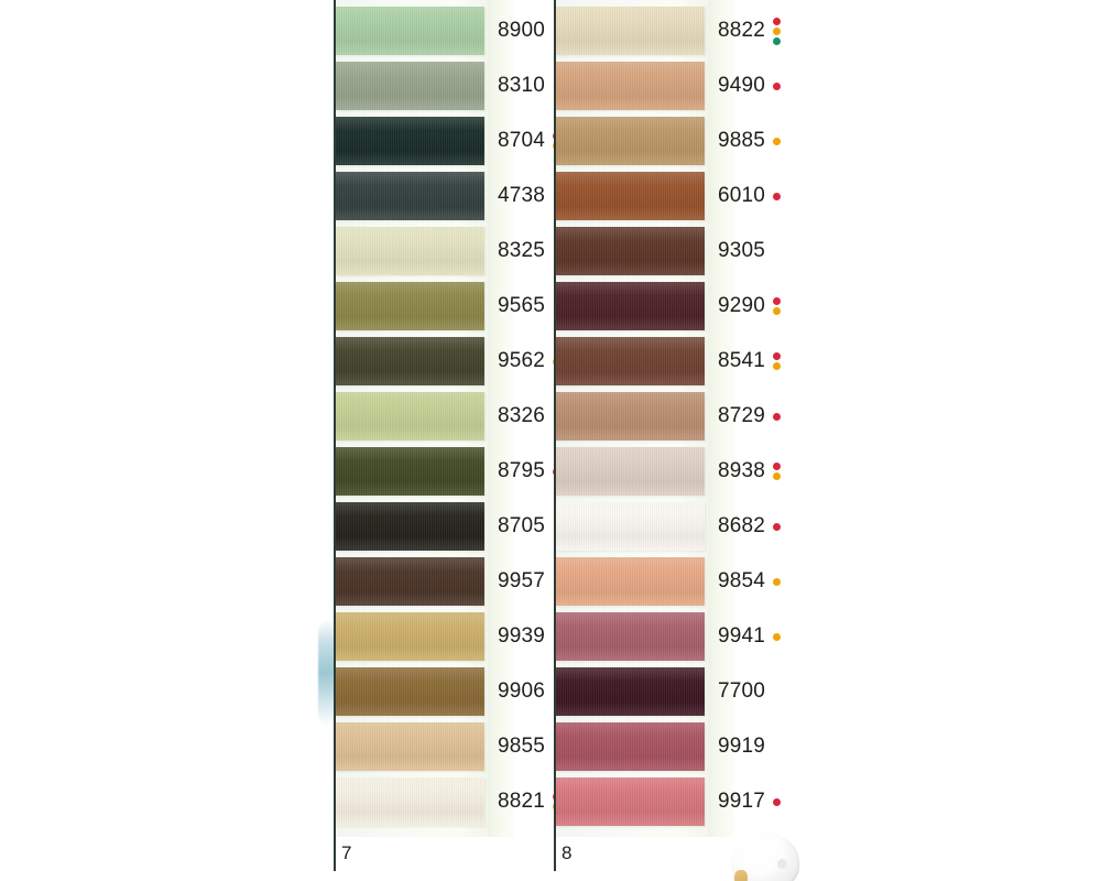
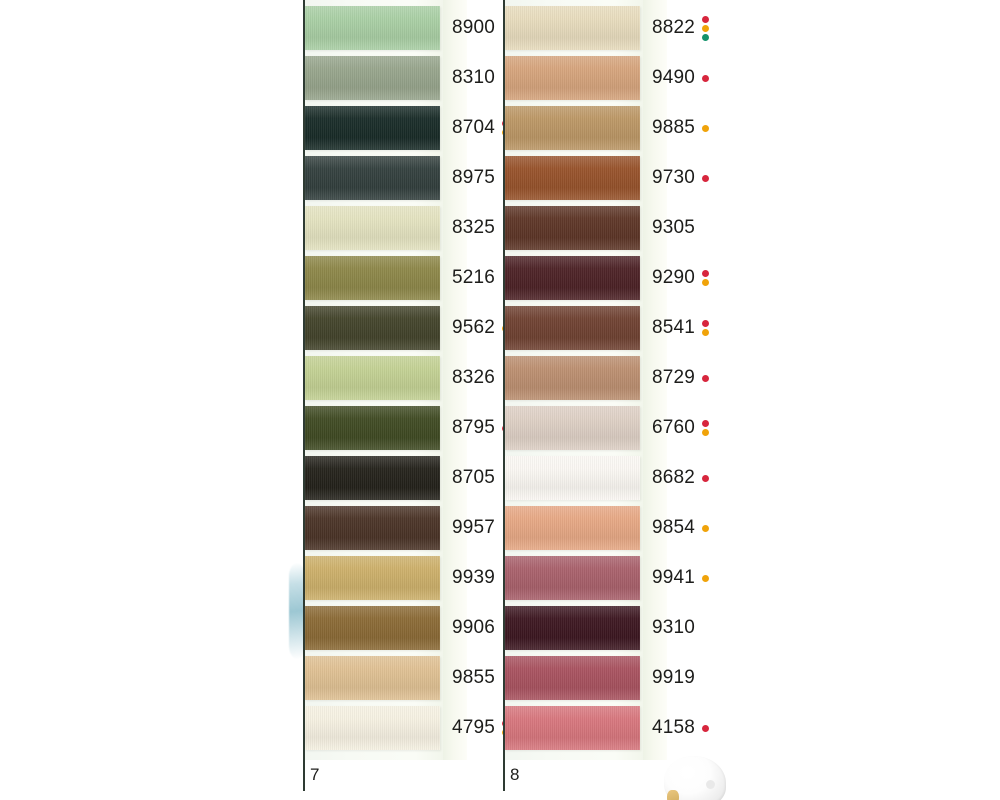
  8900
  8310
  8704
- 4738
+ 8975
  8325
- 9565
+ 5216
  9562
  8326
  8795
  8705
  9957
  9939
  9906
  9855
- 8821
+ 4795
  7
  8822
  9490
  9885
- 6010
+ 9730
  9305
  9290
  8541
  8729
- 8938
+ 6760
  8682
  9854
  9941
- 7700
+ 9310
  9919
- 9917
+ 4158
  8
